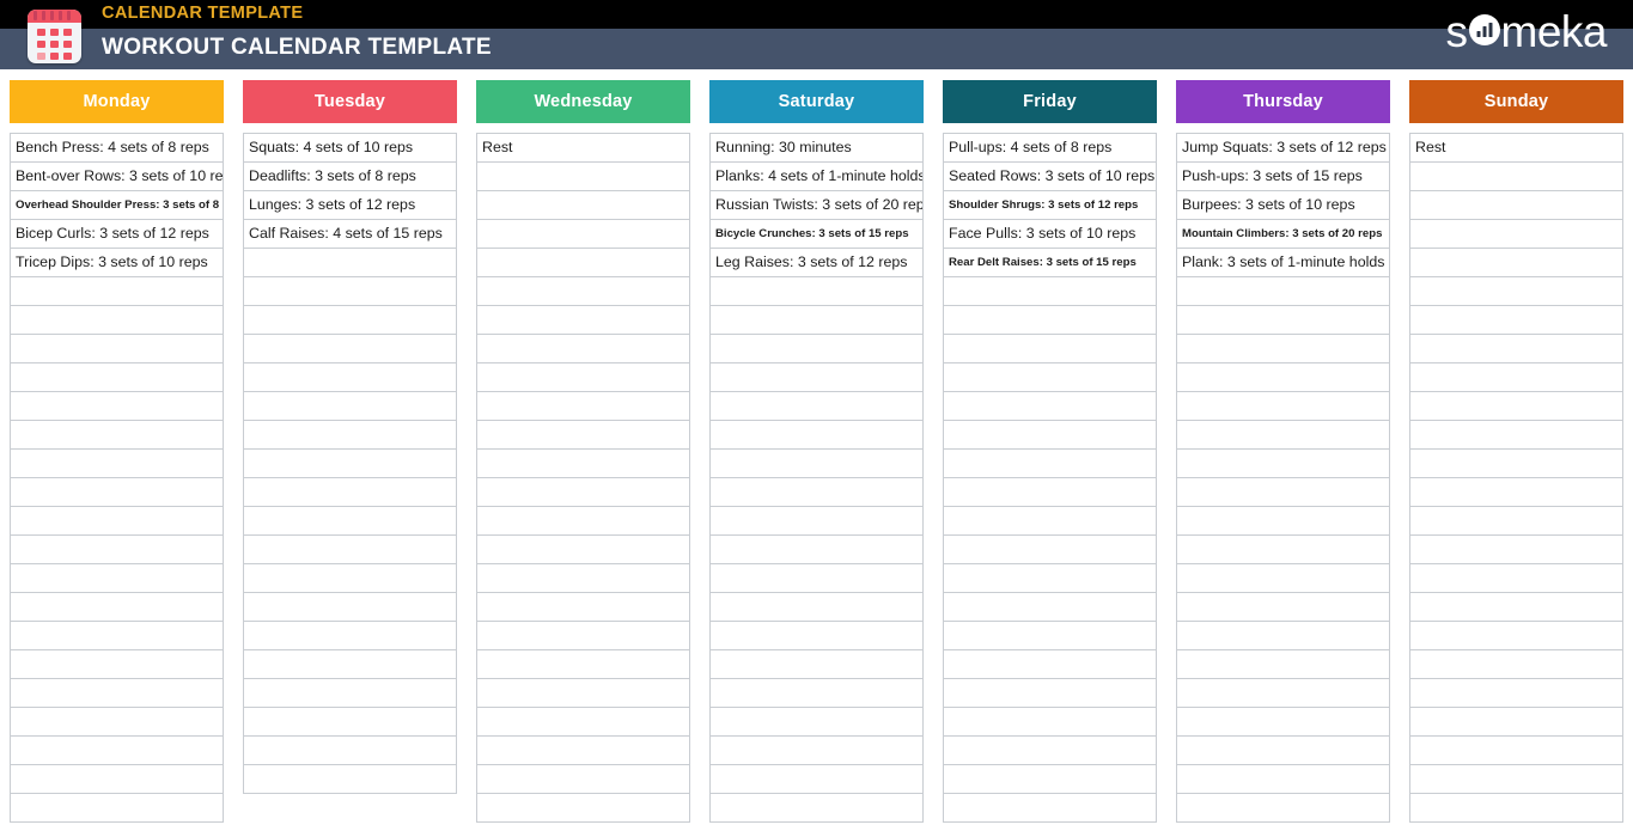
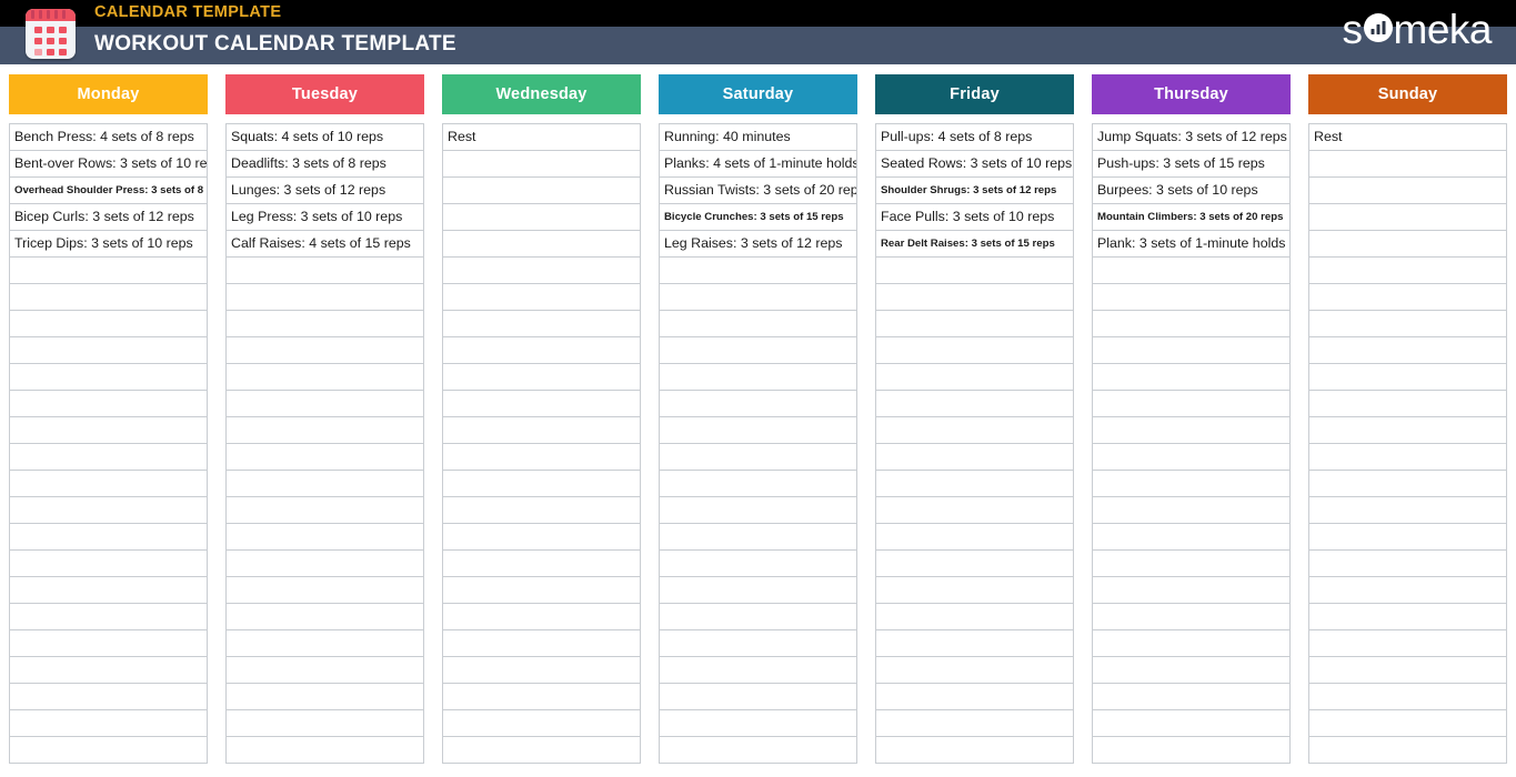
  CALENDAR TEMPLATE
  WORKOUT CALENDAR TEMPLATE
  s
  meka
  Monday
  Bench Press: 4 sets of 8 reps
  Bent-over Rows: 3 sets of 10 re
  Overhead Shoulder Press: 3 sets of 8
  Bicep Curls: 3 sets of 12 reps
  Tricep Dips: 3 sets of 10 reps
  Tuesday
  Squats: 4 sets of 10 reps
  Deadlifts: 3 sets of 8 reps
  Lunges: 3 sets of 12 reps
+ Leg Press: 3 sets of 10 reps
  Calf Raises: 4 sets of 15 reps
  Wednesday
  Rest
  Saturday
- Running: 30 minutes
+ Running: 40 minutes
  Planks: 4 sets of 1-minute holds
  Russian Twists: 3 sets of 20 rep
  Bicycle Crunches: 3 sets of 15 reps
  Leg Raises: 3 sets of 12 reps
  Friday
  Pull-ups: 4 sets of 8 reps
  Seated Rows: 3 sets of 10 reps
  Shoulder Shrugs: 3 sets of 12 reps
  Face Pulls: 3 sets of 10 reps
  Rear Delt Raises: 3 sets of 15 reps
  Thursday
  Jump Squats: 3 sets of 12 reps
  Push-ups: 3 sets of 15 reps
  Burpees: 3 sets of 10 reps
  Mountain Climbers: 3 sets of 20 reps
  Plank: 3 sets of 1-minute holds
  Sunday
  Rest
